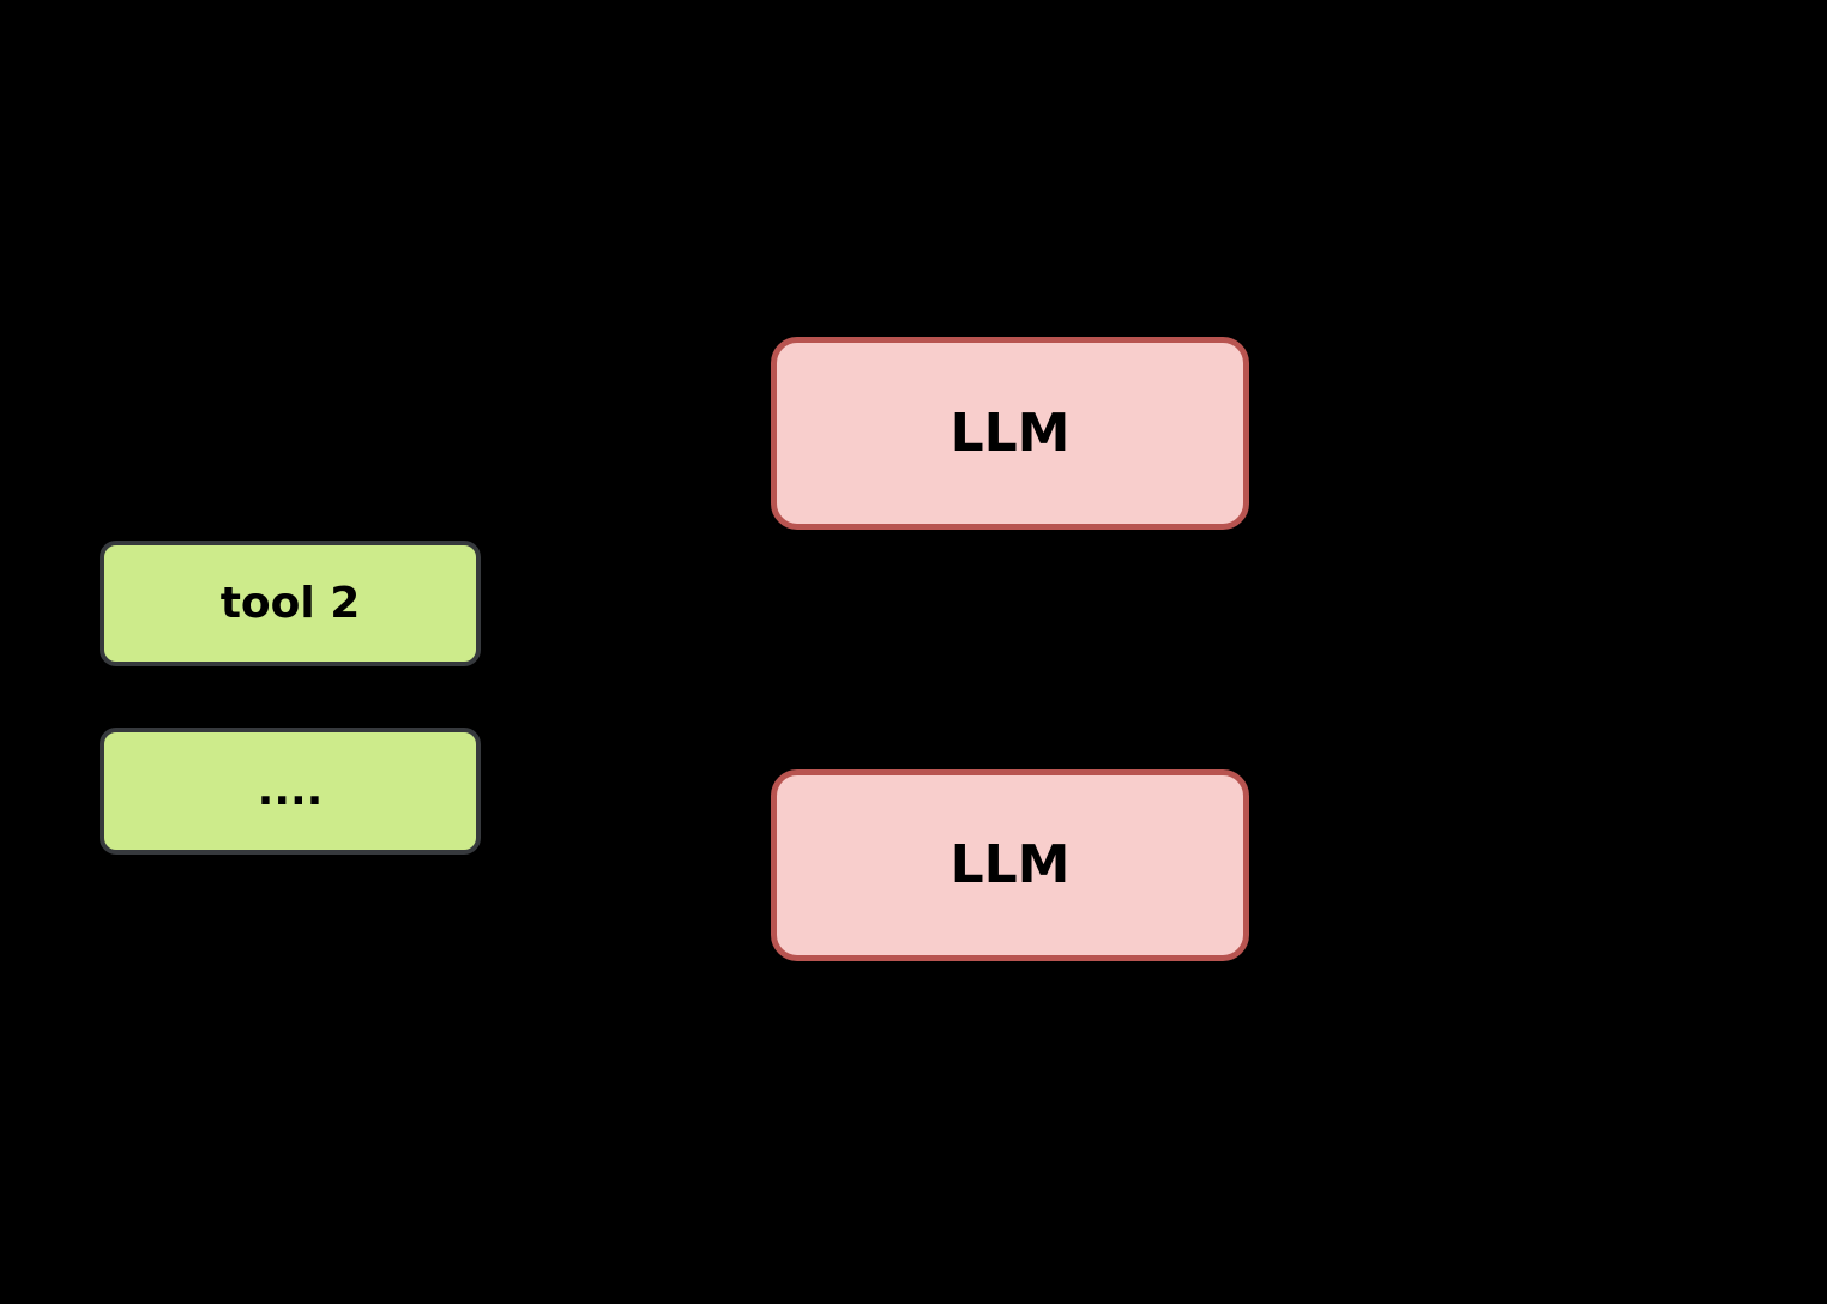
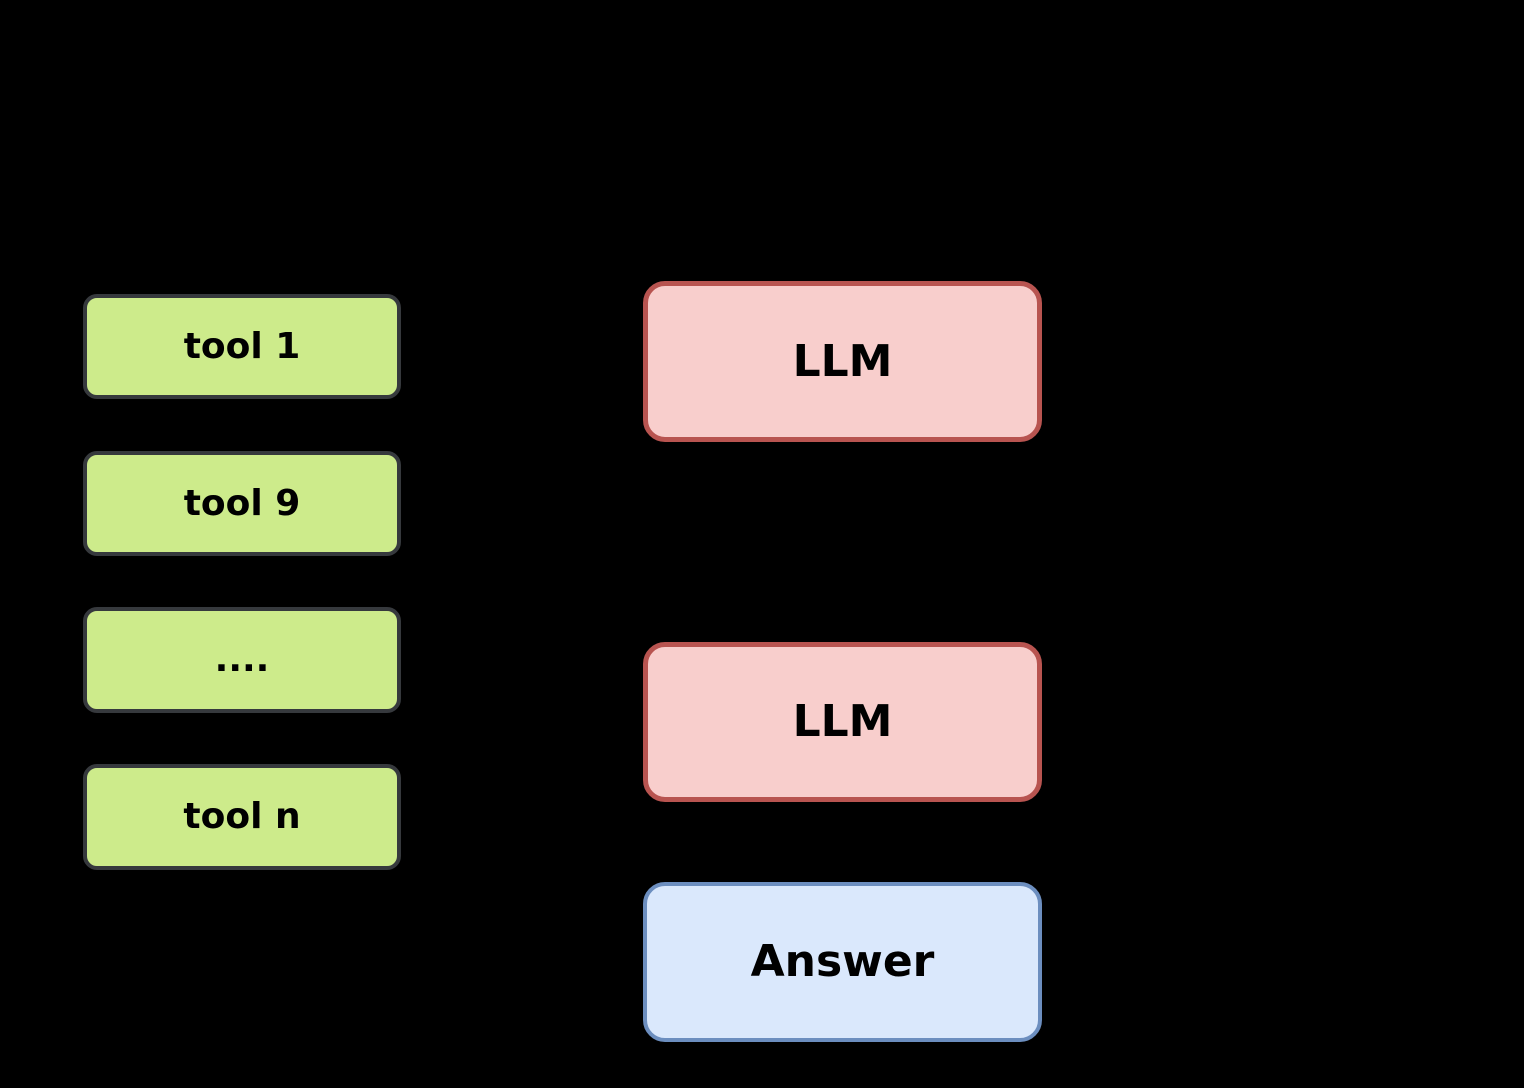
  LLM
  LLM
+ Answer
+ tool 1
- tool 2
+ tool 9
  ....
+ tool n
